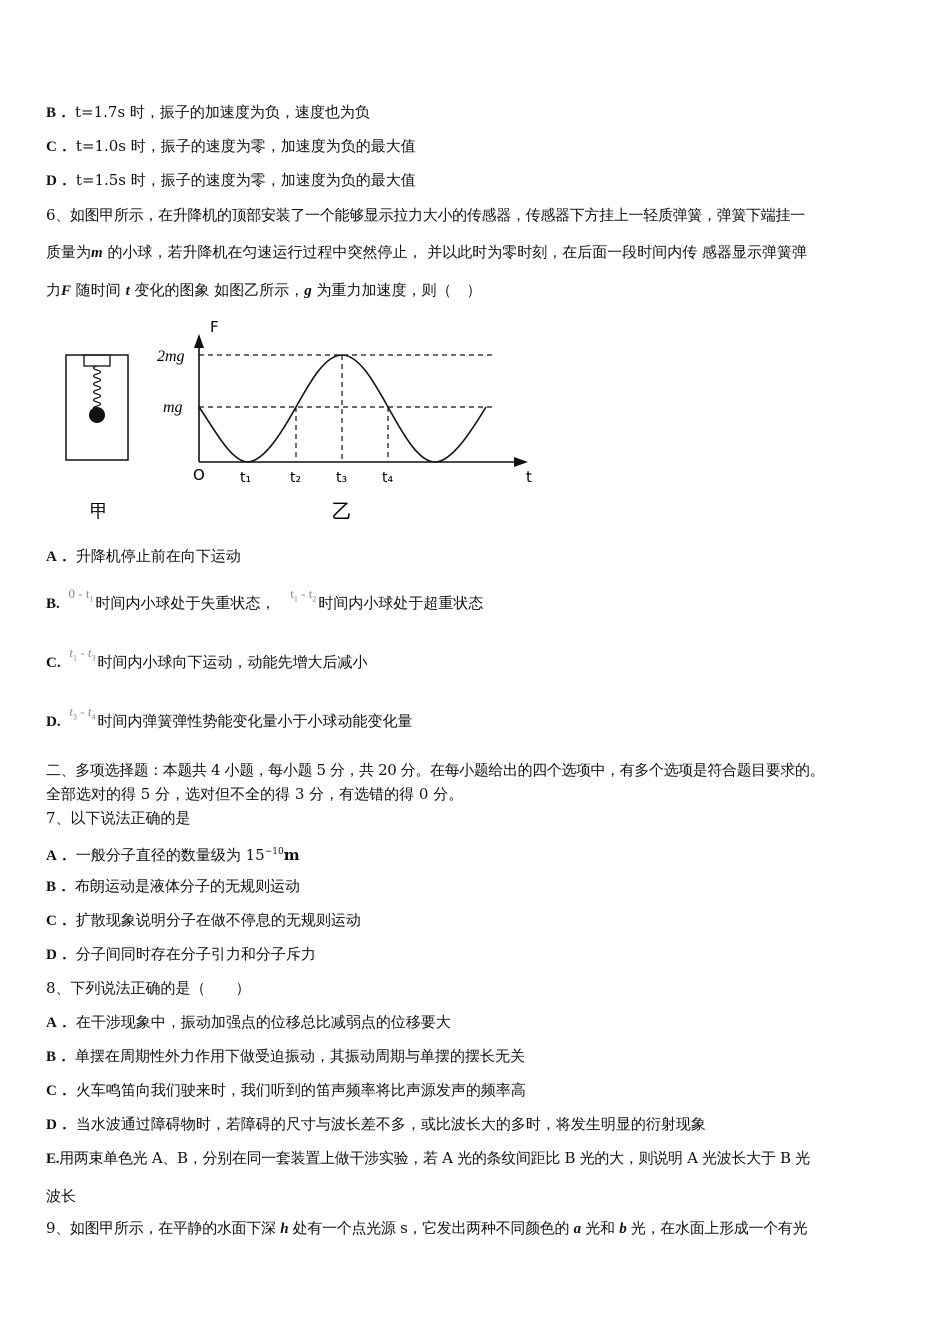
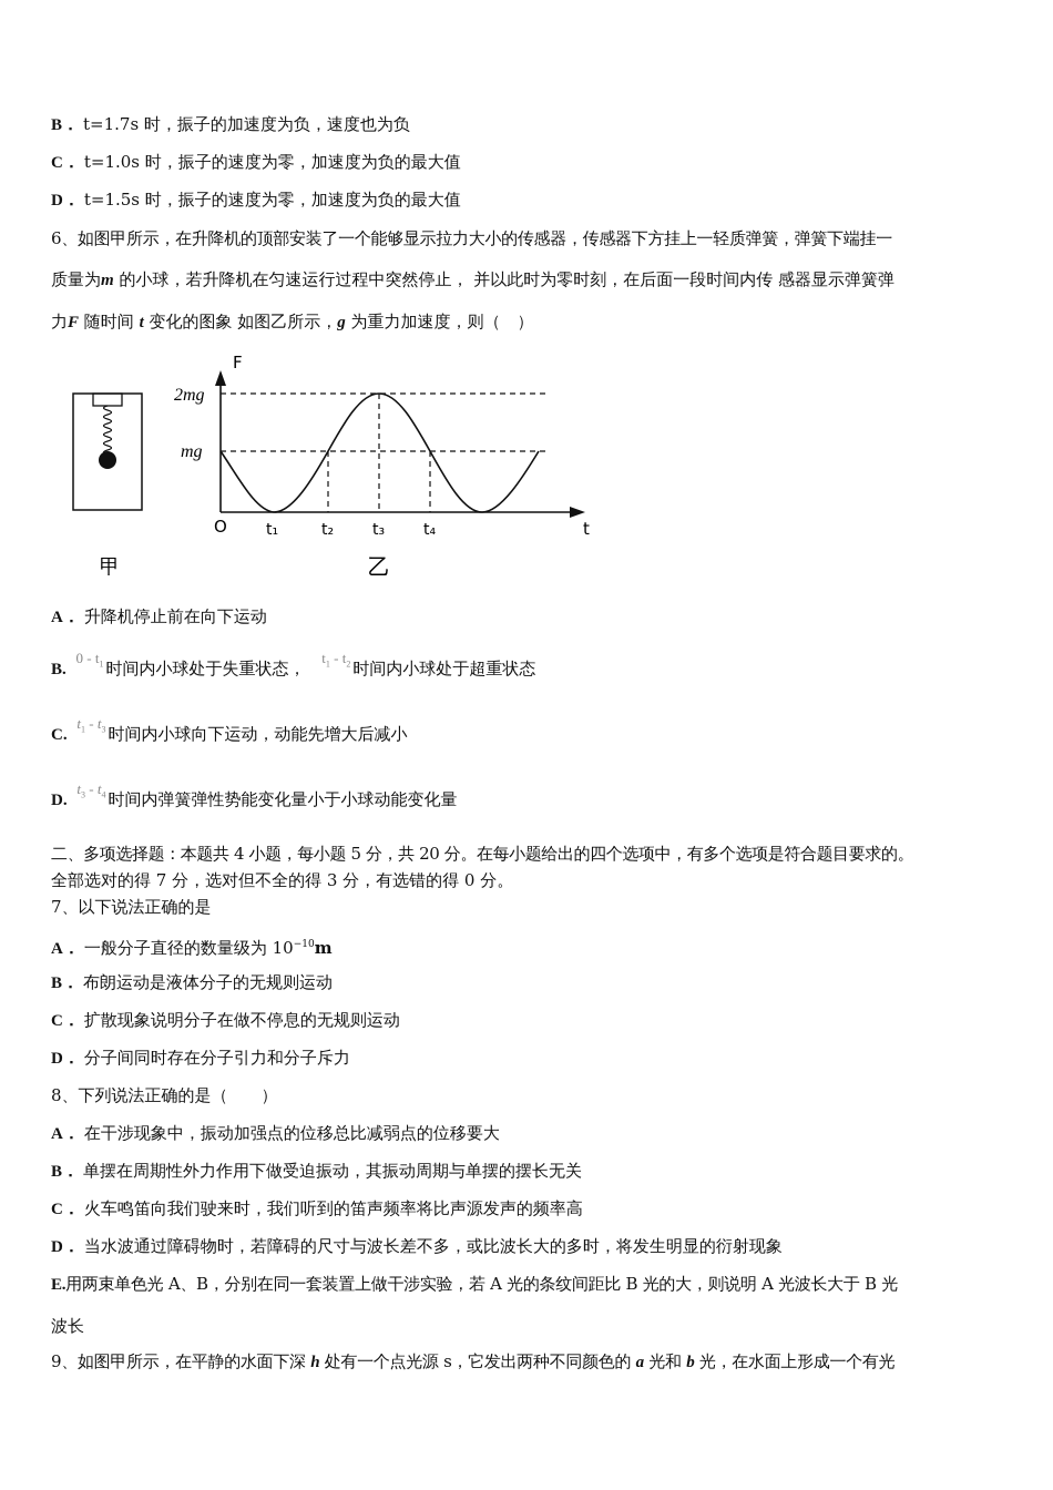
  B． t=1.7s 时，振子的加速度为负，速度也为负
  C． t=1.0s 时，振子的速度为零，加速度为负的最大值
  D． t=1.5s 时，振子的速度为零，加速度为负的最大值
  6、如图甲所示，在升降机的顶部安装了一个能够显示拉力大小的传感器，传感器下方挂上一轻质弹簧，弹簧下端挂一
  质量为m 的小球，若升降机在匀速运行过程中突然停止， 并以此时为零时刻，在后面一段时间内传 感器显示弹簧弹
  力F 随时间 t 变化的图象 如图乙所示，g 为重力加速度，则（ ）
  F
  t
  O
  2mg
  mg
  t₁
  t₂
  t₃
  t₄
  甲
  乙
  A． 升降机停止前在向下运动
  B. 0 - t1 时间内小球处于失重状态， t1 - t2 时间内小球处于超重状态
  C. t1 - t3 时间内小球向下运动，动能先增大后减小
  D. t3 - t4 时间内弹簧弹性势能变化量小于小球动能变化量
  二、多项选择题：本题共 4 小题，每小题 5 分，共 20 分。在每小题给出的四个选项中，有多个选项是符合题目要求的。
- 全部选对的得 5 分，选对但不全的得 3 分，有选错的得 0 分。
+ 全部选对的得 7 分，选对但不全的得 3 分，有选错的得 0 分。
  7、以下说法正确的是
- A． 一般分子直径的数量级为 15−10m
+ A． 一般分子直径的数量级为 10−10m
  B． 布朗运动是液体分子的无规则运动
  C． 扩散现象说明分子在做不停息的无规则运动
  D． 分子间同时存在分子引力和分子斥力
  8、下列说法正确的是（ ）
  A． 在干涉现象中，振动加强点的位移总比减弱点的位移要大
  B． 单摆在周期性外力作用下做受迫振动，其振动周期与单摆的摆长无关
  C． 火车鸣笛向我们驶来时，我们听到的笛声频率将比声源发声的频率高
  D． 当水波通过障碍物时，若障碍的尺寸与波长差不多，或比波长大的多时，将发生明显的衍射现象
  E.用两束单色光 A、B，分别在同一套装置上做干涉实验，若 A 光的条纹间距比 B 光的大，则说明 A 光波长大于 B 光
  波长
  9、如图甲所示，在平静的水面下深 h 处有一个点光源 s，它发出两种不同颜色的 a 光和 b 光，在水面上形成一个有光
